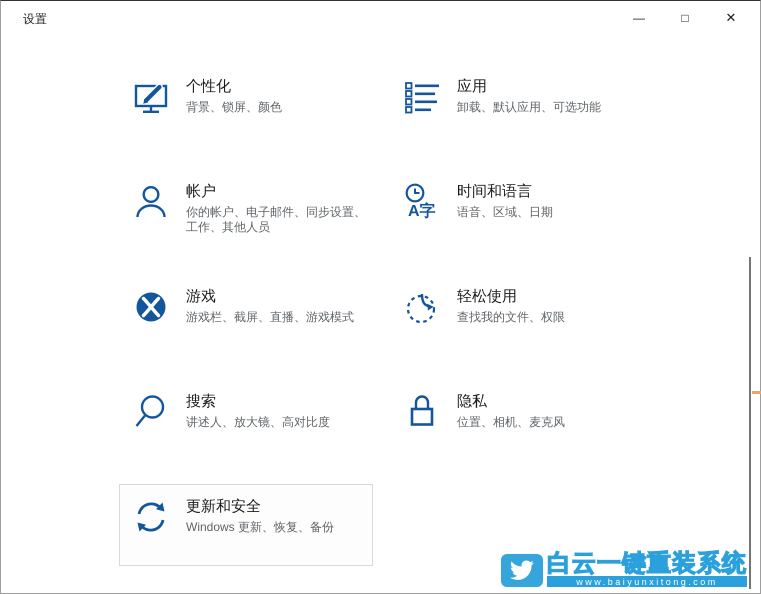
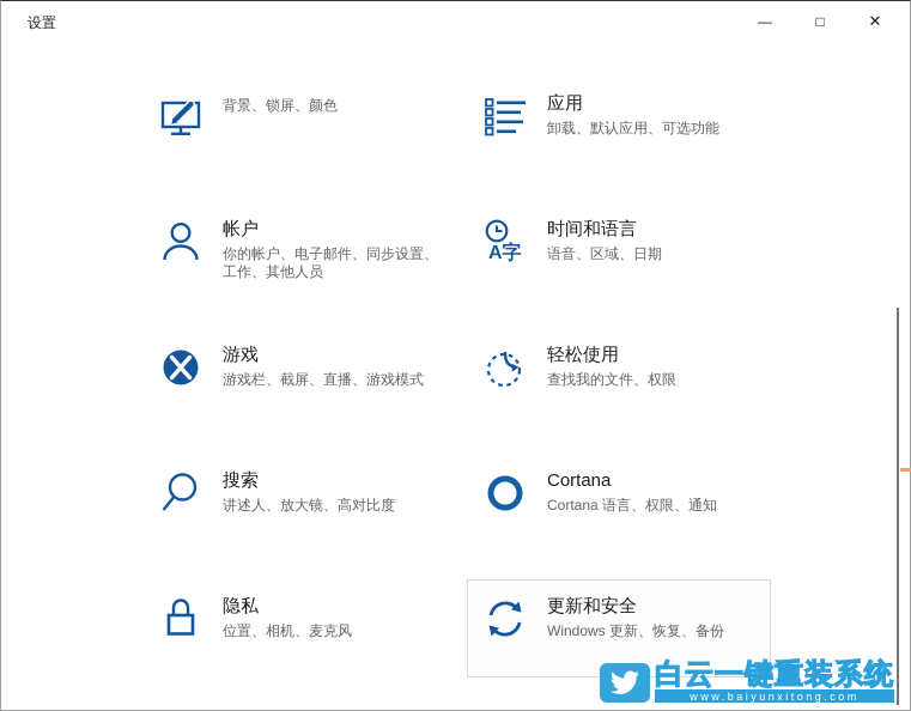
  设置
  —
  □
  ✕
- 个性化
  背景、锁屏、颜色
  应用
  卸载、默认应用、可选功能
  帐户
  你的帐户、电子邮件、同步设置、工作、其他人员
  A字
  时间和语言
  语音、区域、日期
  游戏
  游戏栏、截屏、直播、游戏模式
  轻松使用
  查找我的文件、权限
  搜索
  讲述人、放大镜、高对比度
+ Cortana
+ Cortana 语言、权限、通知
  隐私
  位置、相机、麦克风
  更新和安全
  Windows 更新、恢复、备份
  白云一键重装系统
  www.baiyunxitong.com
